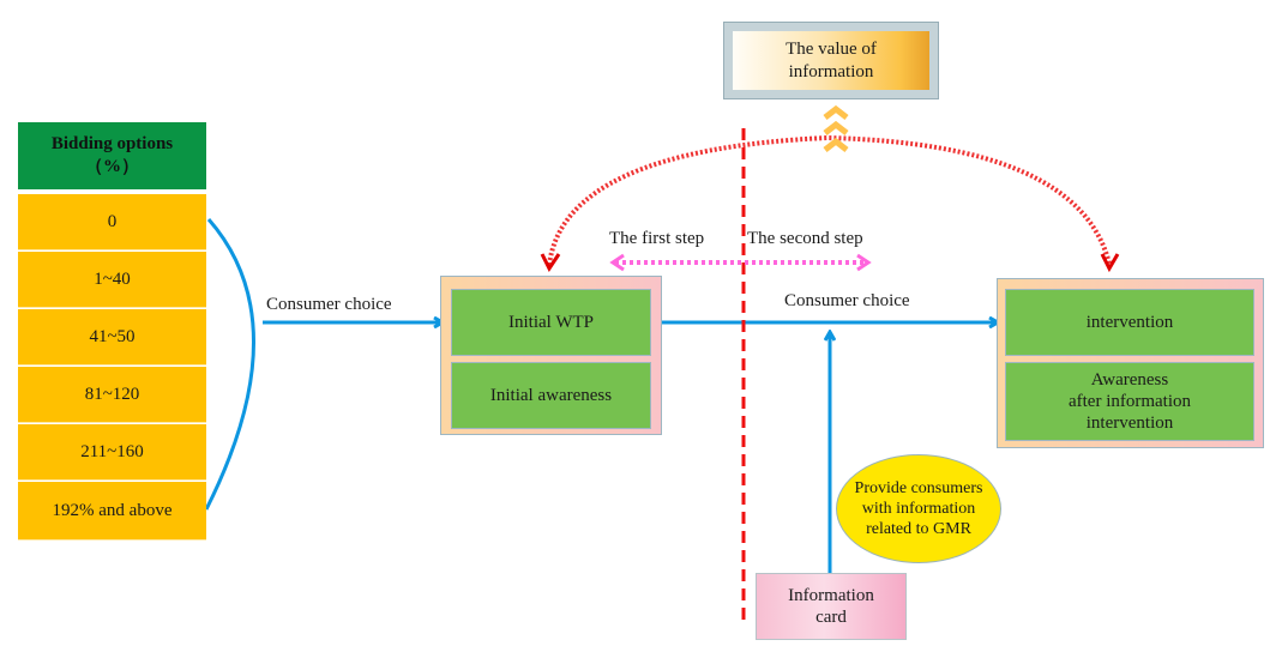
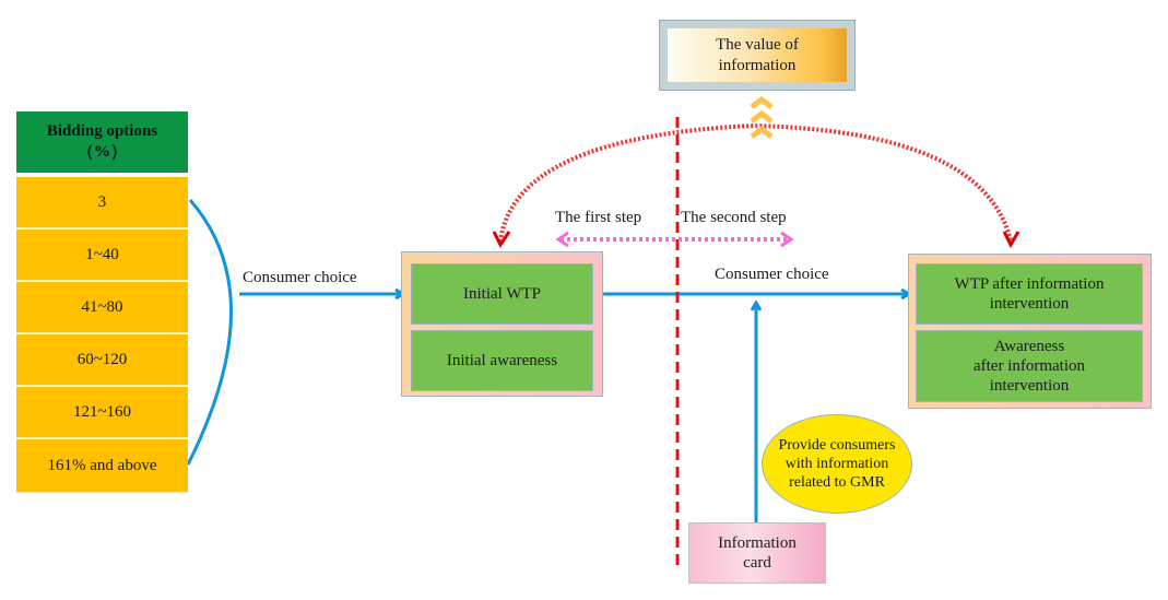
  Bidding options
  （%）
- 0
+ 3
  1~40
- 41~50
+ 41~80
- 81~120
+ 60~120
- 211~160
+ 121~160
- 192% and above
+ 161% and above
  Consumer choice
  Initial WTP
  Initial awareness
  The first step
  The second step
  Consumer choice
+ WTP after information
  intervention
  Awareness
  after information
  intervention
  The value of
  information
  Provide consumers
  with information
  related to GMR
  Information
  card
